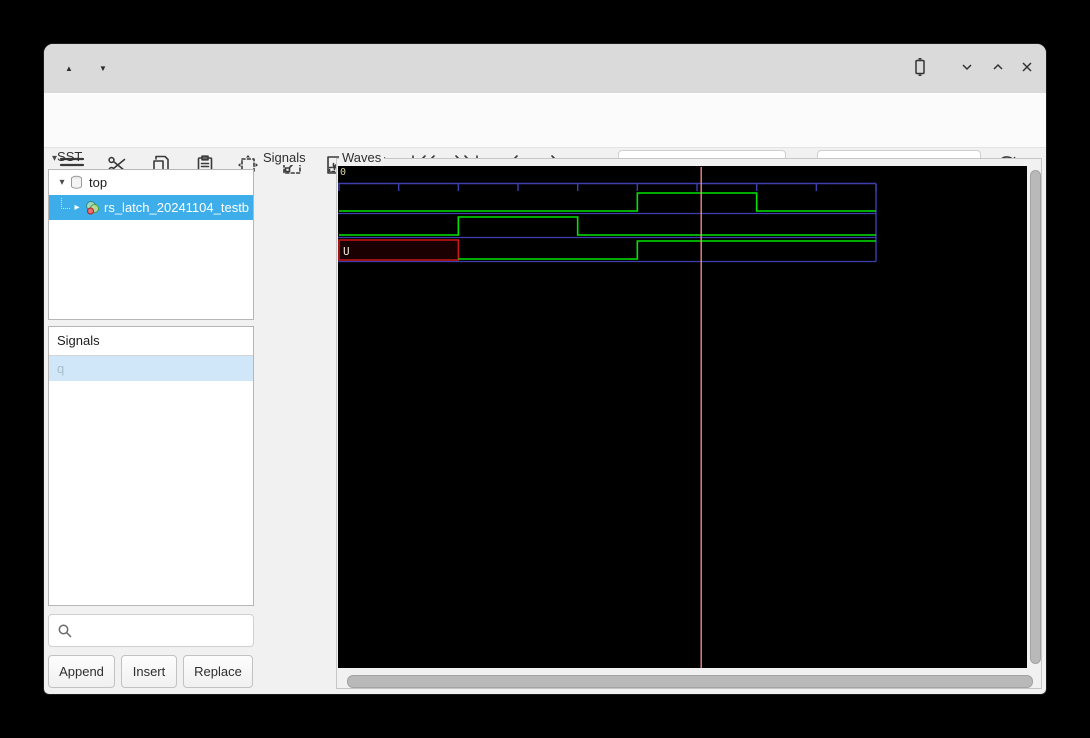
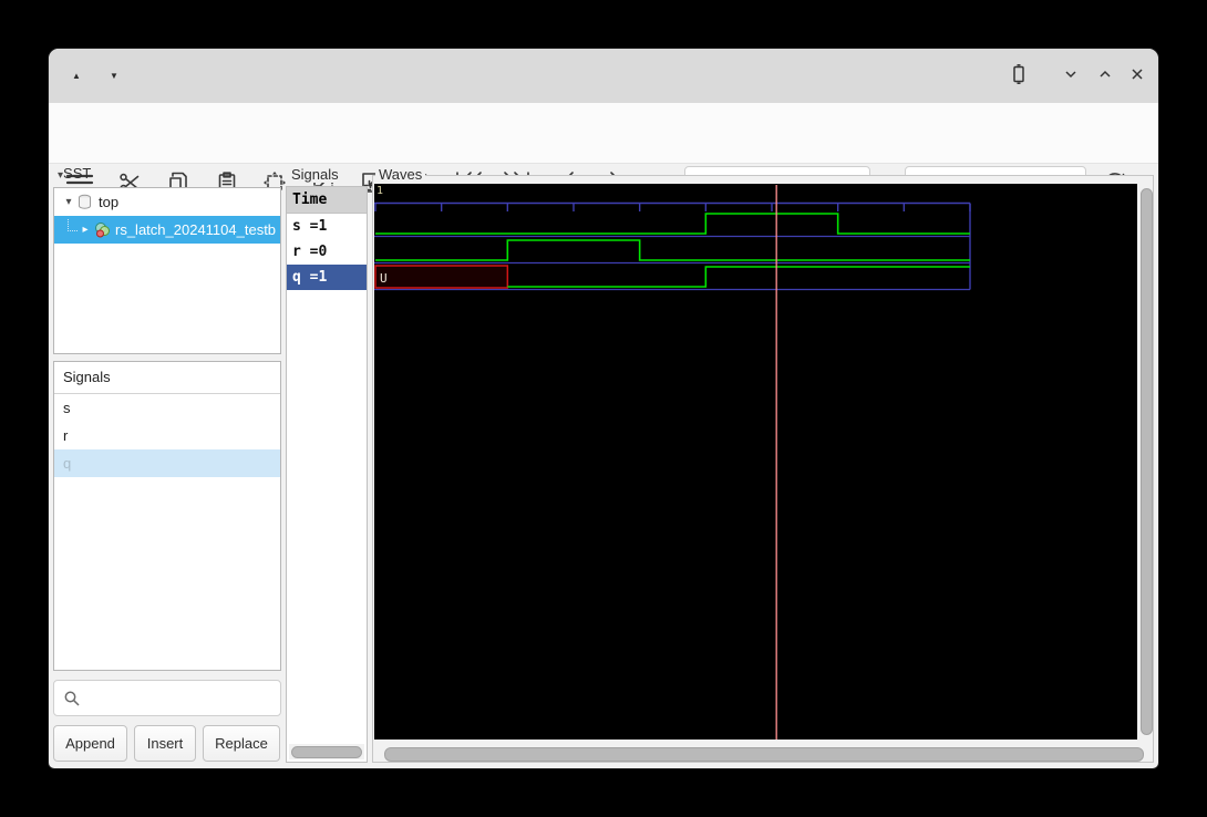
  ▲
  ▼
  ▾SST
  ▾
  top
  ▸
  rs_latch_20241104_testb
  Signals
+ s
+ r
  q
  Append
  Insert
  Replace
  Signals
+ Time
+ s =1
+ r =0
+ q =1
  Waves
- 0
+ 1
  U
